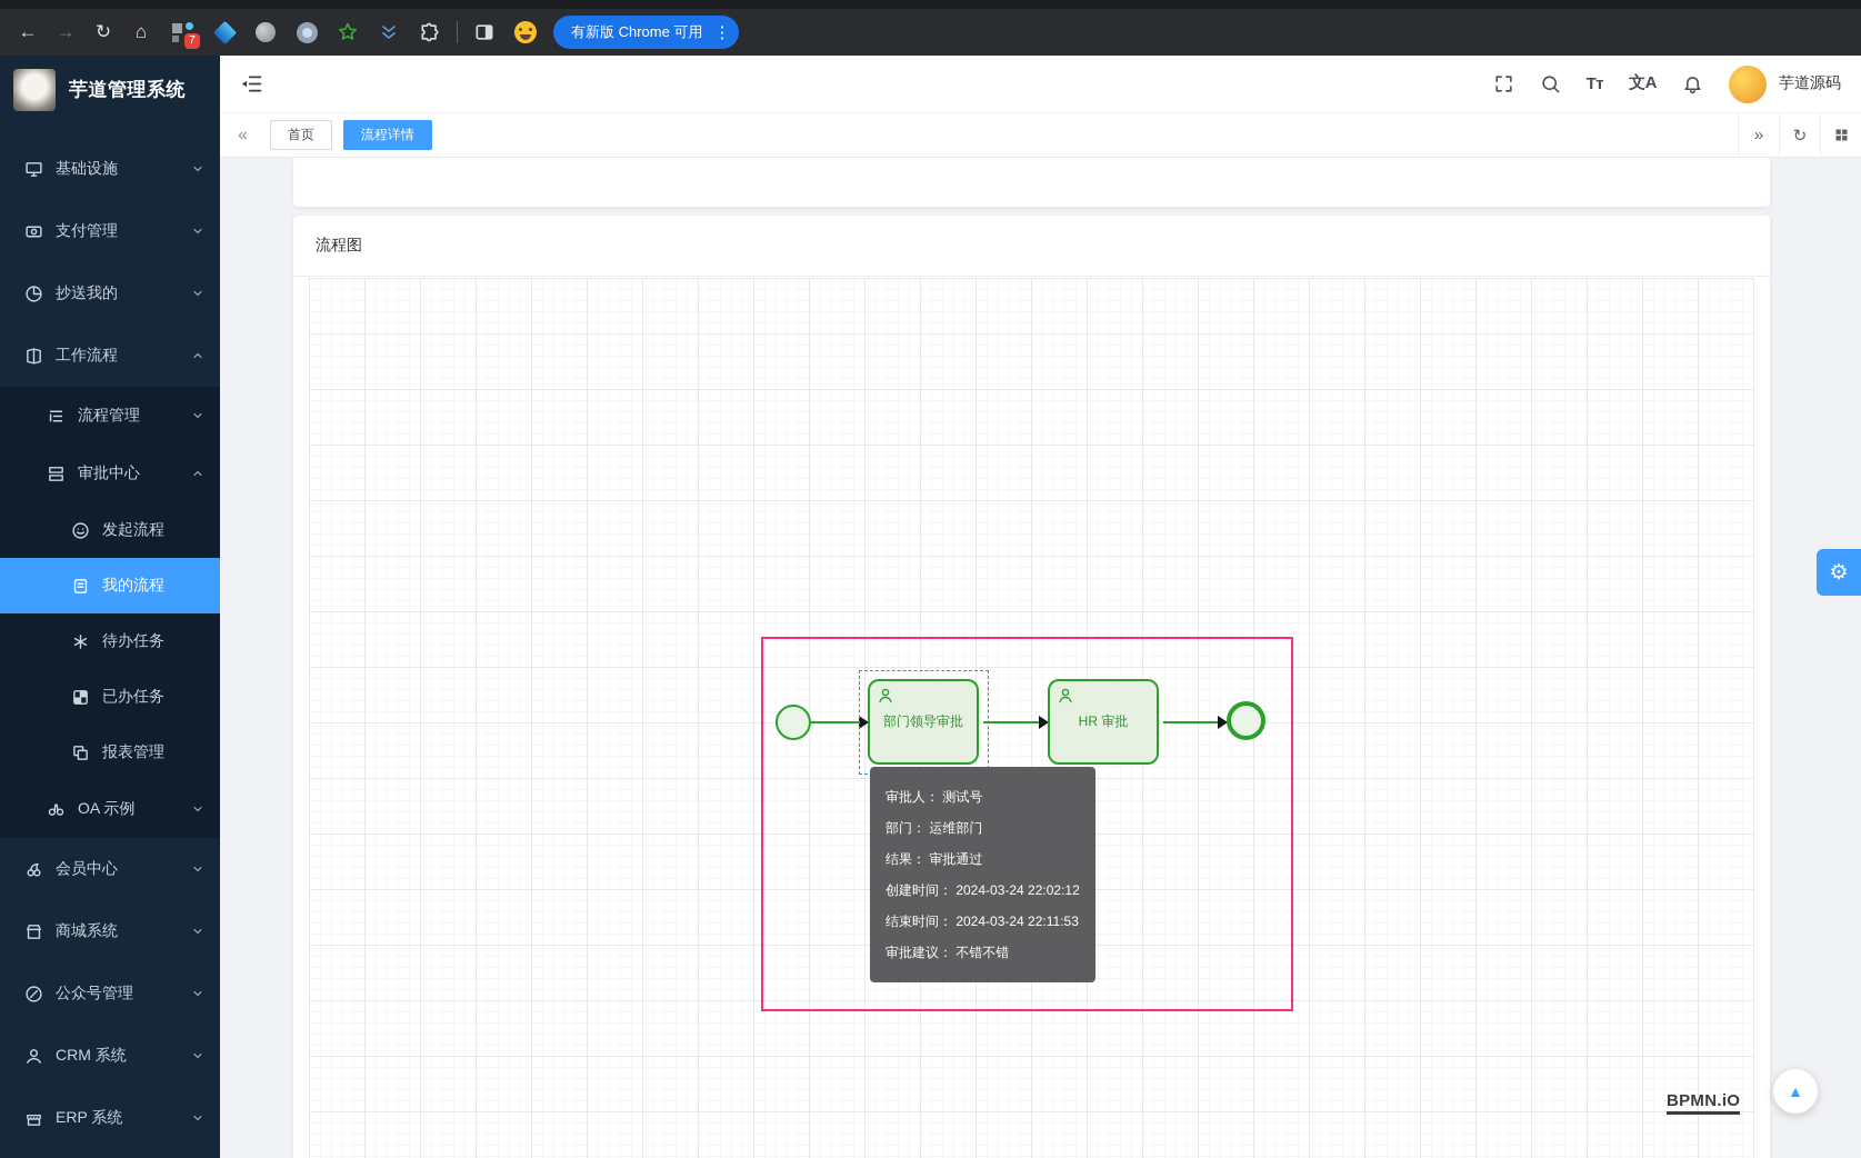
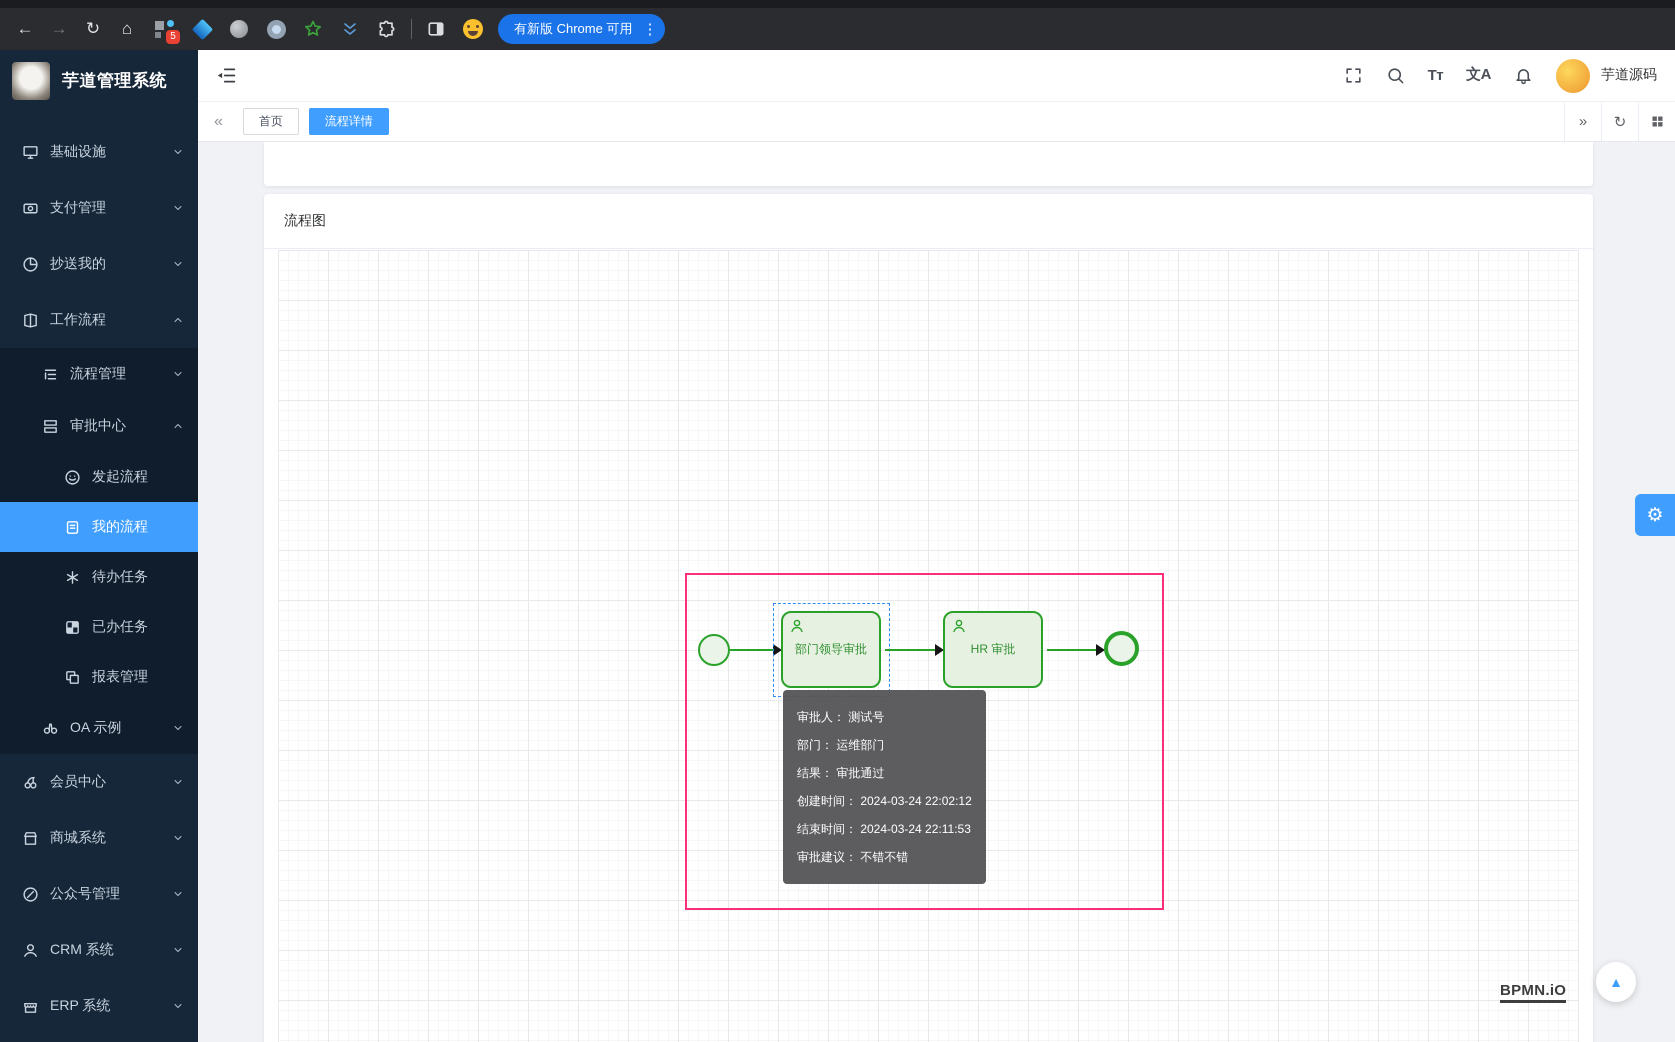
  ←
  →
  ↻
  ⌂
- 7
+ 5
  有新版 Chrome 可用
  ⋮
  芋道管理系统
  基础设施
  支付管理
  抄送我的
  工作流程
  流程管理
  审批中心
  发起流程
  我的流程
  待办任务
  已办任务
  报表管理
  OA 示例
  会员中心
  商城系统
  公众号管理
  CRM 系统
  ERP 系统
  Tт
  文A
  芋道源码
  «
  首页
  流程详情
  »
  ↻
  流程图
  部门领导审批
  HR 审批
  审批人： 测试号
  部门： 运维部门
  结果： 审批通过
  创建时间： 2024-03-24 22:02:12
  结束时间： 2024-03-24 22:11:53
  审批建议： 不错不错
  BPMN.iO
  ▲
  ⚙
